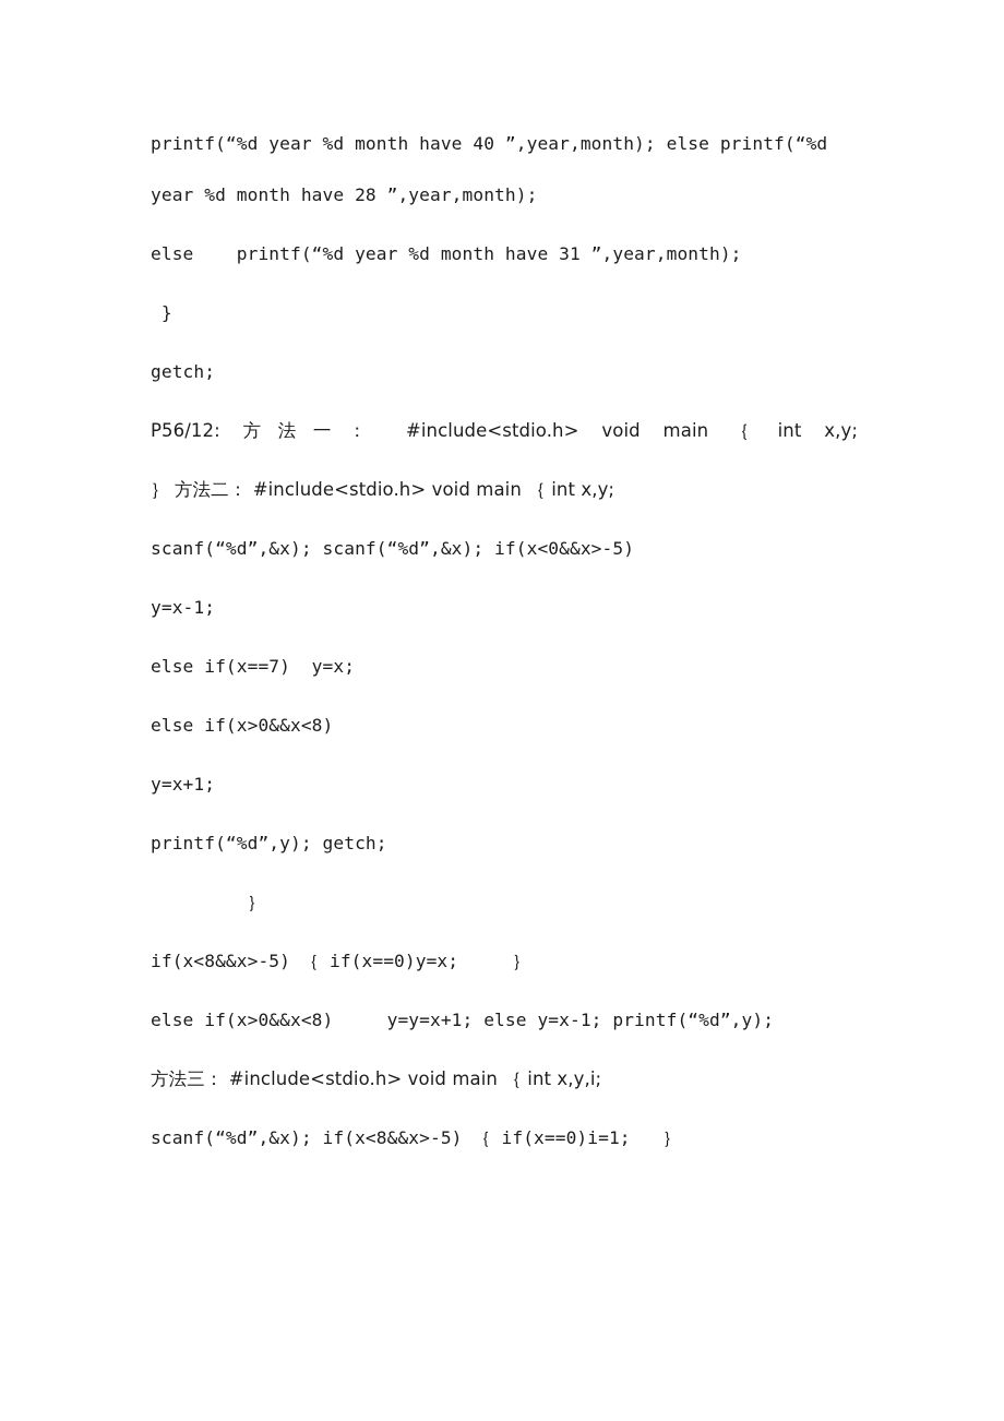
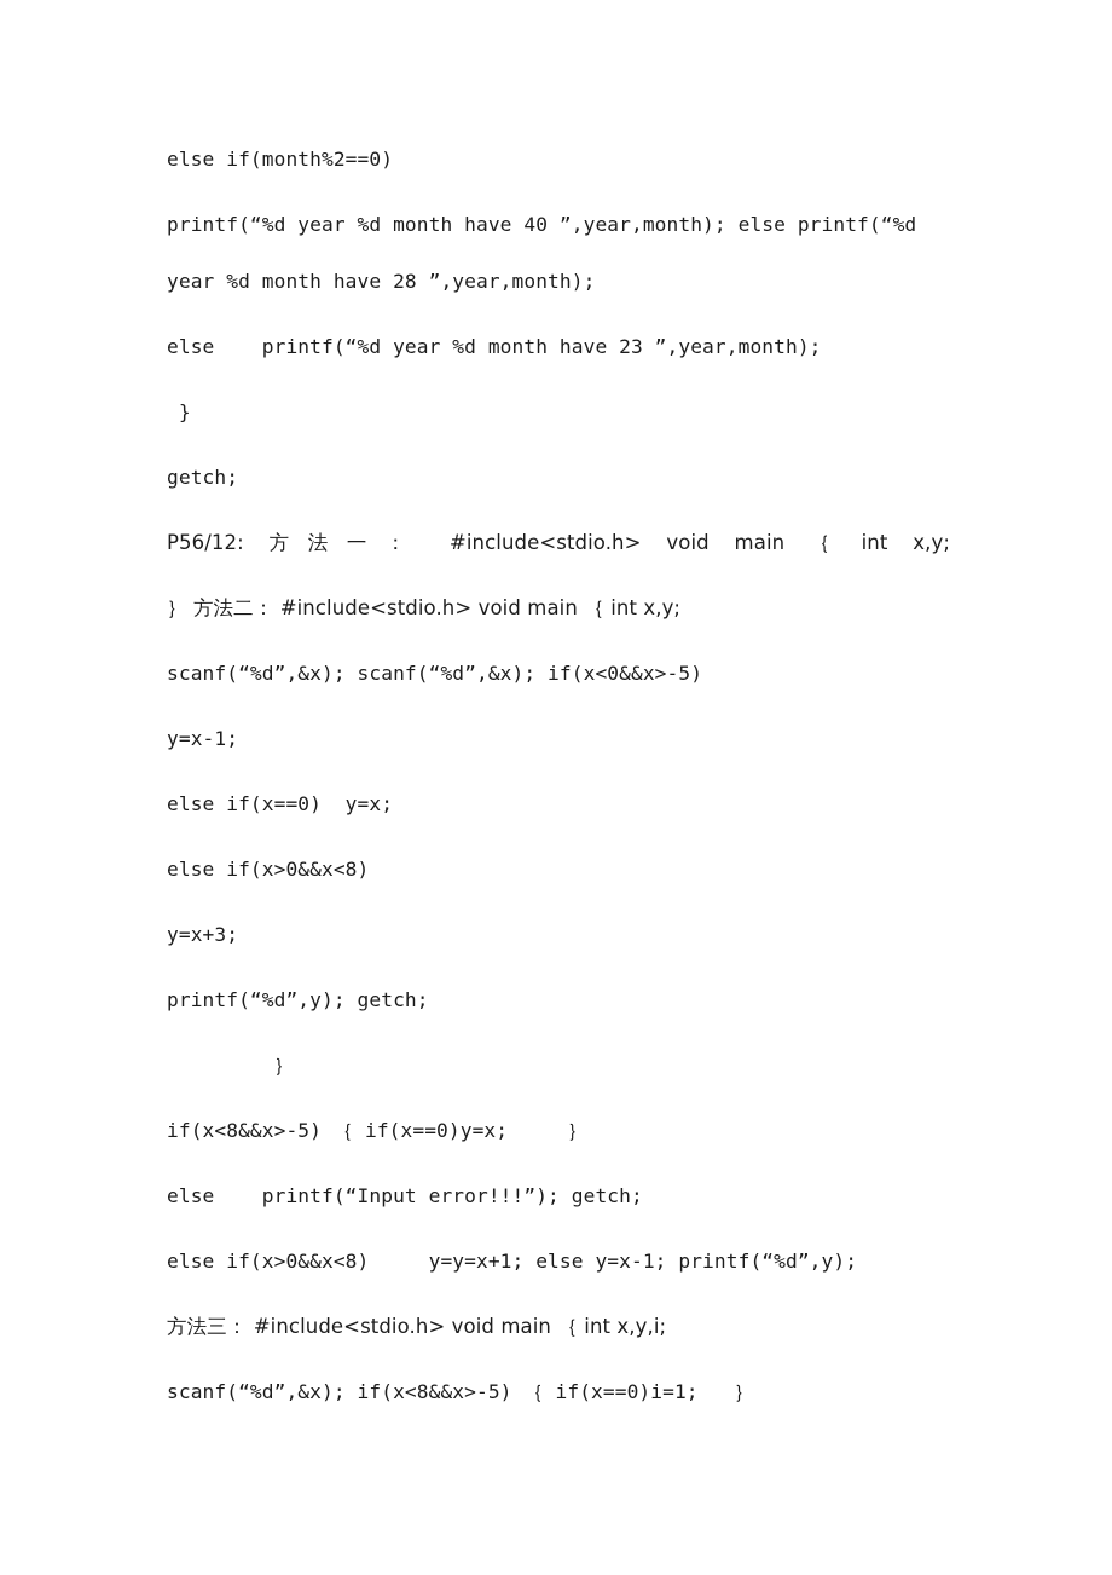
+ else if(month%2==0)
  printf(“%d year %d month have 40 ”,year,month); else printf(“%d year %d month have 28 ”,year,month);
- else printf(“%d year %d month have 31 ”,year,month);
+ else printf(“%d year %d month have 23 ”,year,month);
  }
  getch;
  P56/12: 方 法 一 ： #include<stdio.h> void main ｛ int x,y;
  ｝ 方法二： #include<stdio.h> void main ｛ int x,y;
  scanf(“%d”,&x); scanf(“%d”,&x); if(x<0&&x>-5)
  y=x-1;
- else if(x==7) y=x;
+ else if(x==0) y=x;
  else if(x>0&&x<8)
- y=x+1;
+ y=x+3;
  printf(“%d”,y); getch;
  ｝
  if(x<8&&x>-5) ｛ if(x==0)y=x; ｝
+ else printf(“Input error!!!”); getch;
  else if(x>0&&x<8) y=y=x+1; else y=x-1; printf(“%d”,y);
  方法三： #include<stdio.h> void main ｛ int x,y,i;
  scanf(“%d”,&x); if(x<8&&x>-5) ｛ if(x==0)i=1; ｝
